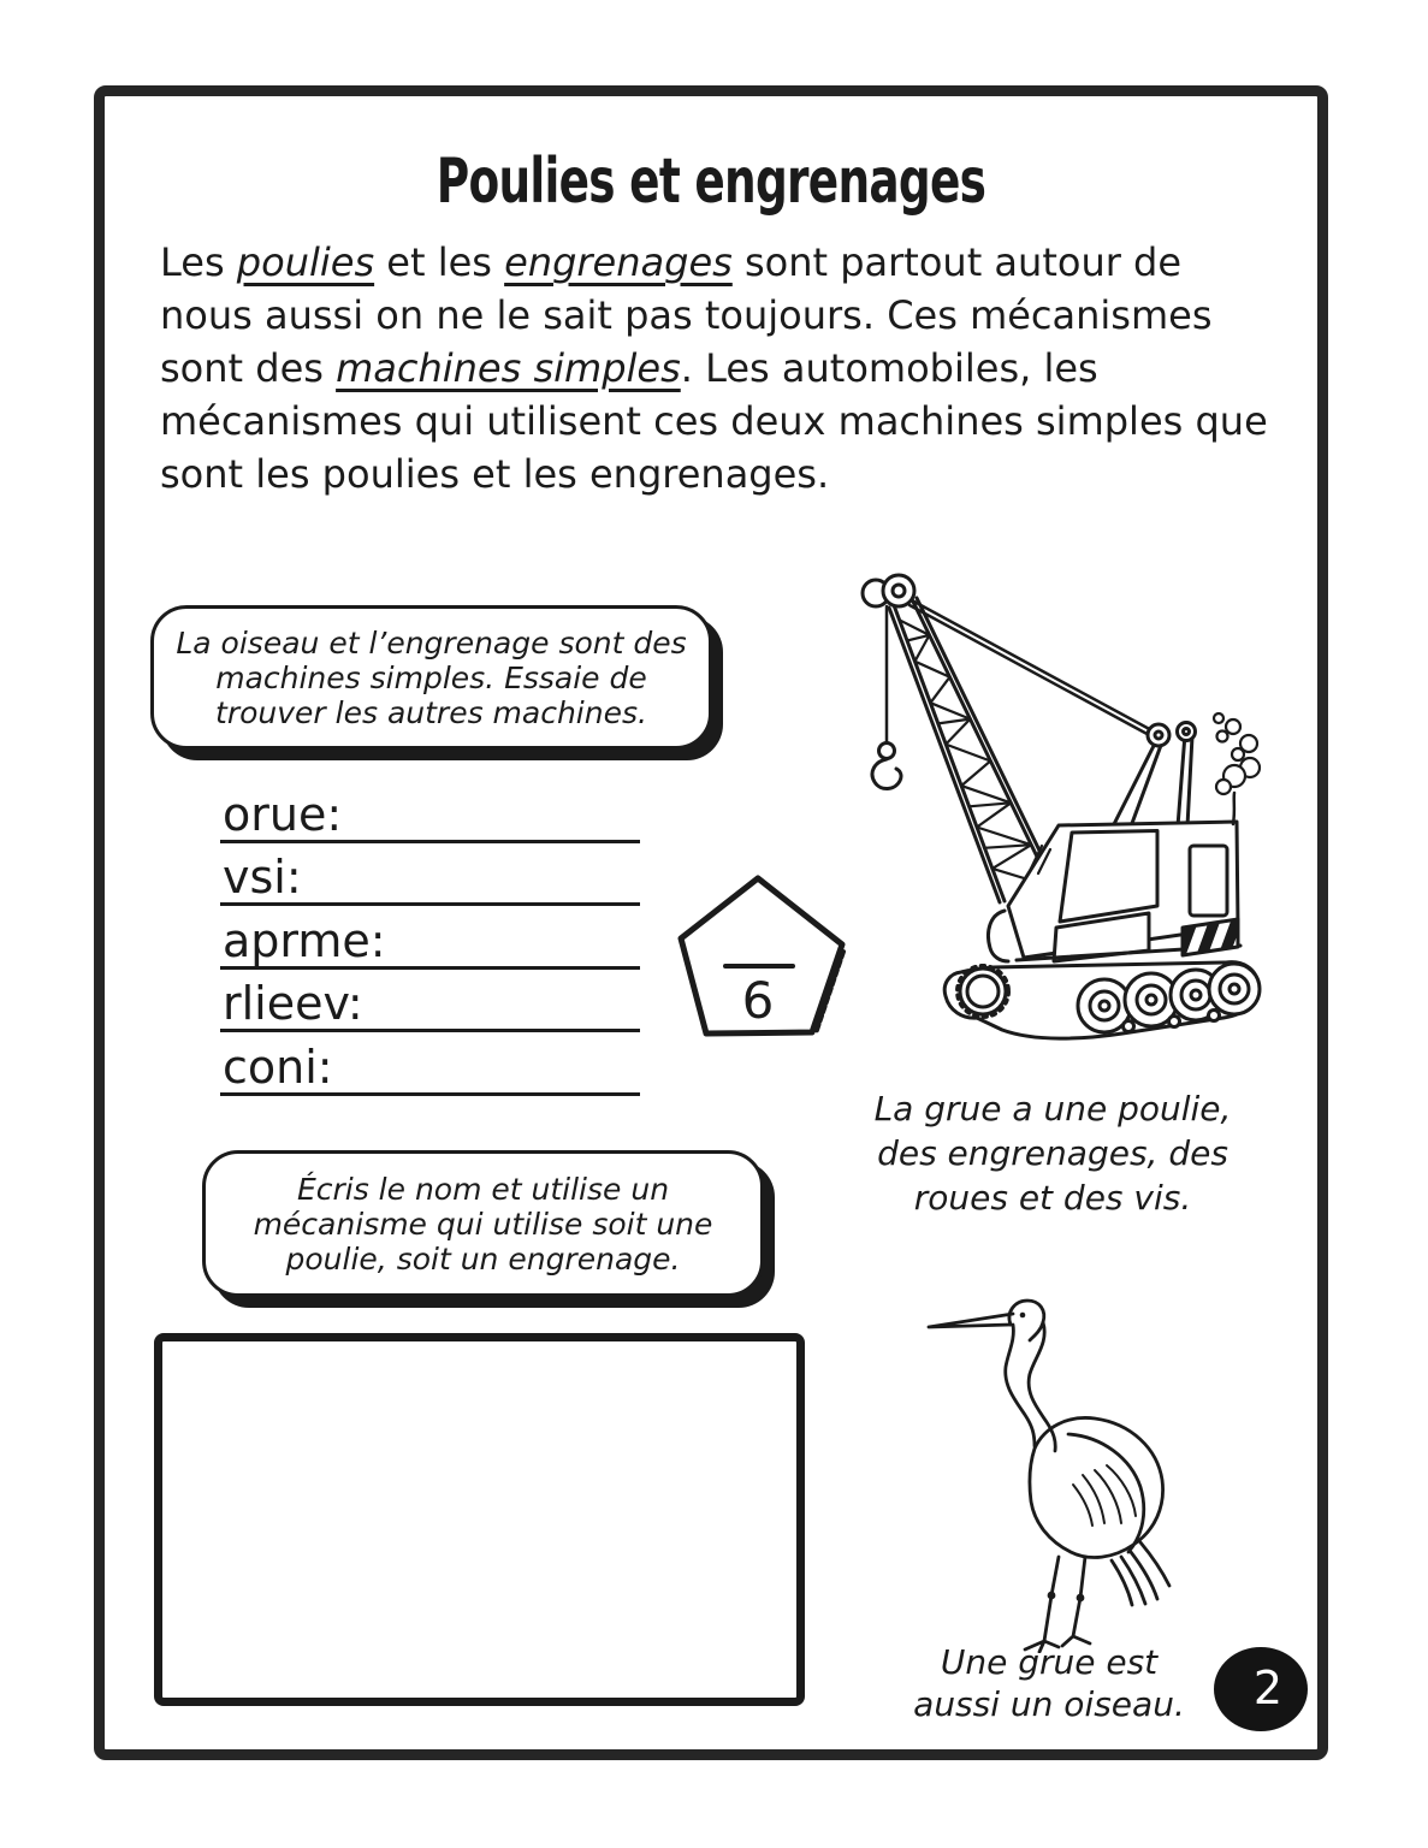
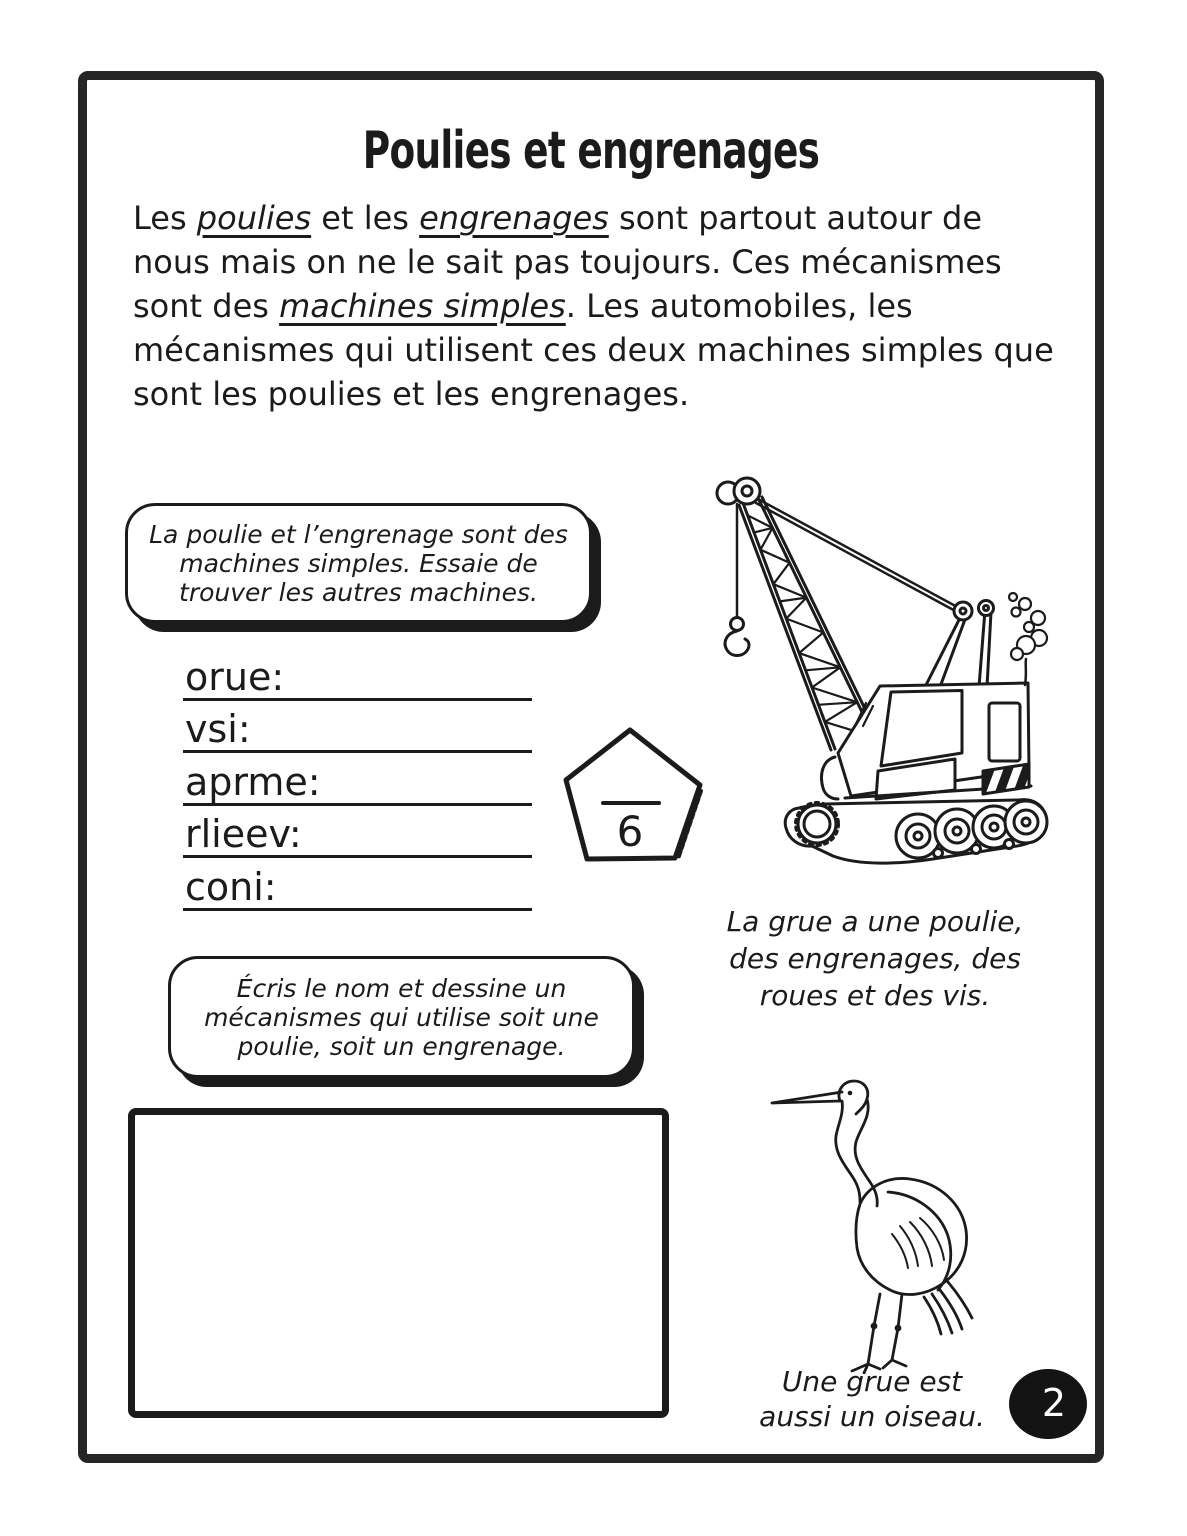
  Poulies et engrenages
  Les poulies et les engrenages sont partout autour de
- nous aussi on ne le sait pas toujours. Ces mécanismes
+ nous mais on ne le sait pas toujours. Ces mécanismes
  sont des machines simples. Les automobiles, les
  mécanismes qui utilisent ces deux machines simples que
  sont les poulies et les engrenages.
- La oiseau et l’engrenage sont des
+ La poulie et l’engrenage sont des
  machines simples. Essaie de
  trouver les autres machines.
  orue:
  vsi:
  aprme:
  rlieev:
  coni:
  6
  La grue a une poulie,
  des engrenages, des
  roues et des vis.
- Écris le nom et utilise un
+ Écris le nom et dessine un
- mécanisme qui utilise soit une
+ mécanismes qui utilise soit une
  poulie, soit un engrenage.
  Une grue est
  aussi un oiseau.
  2
